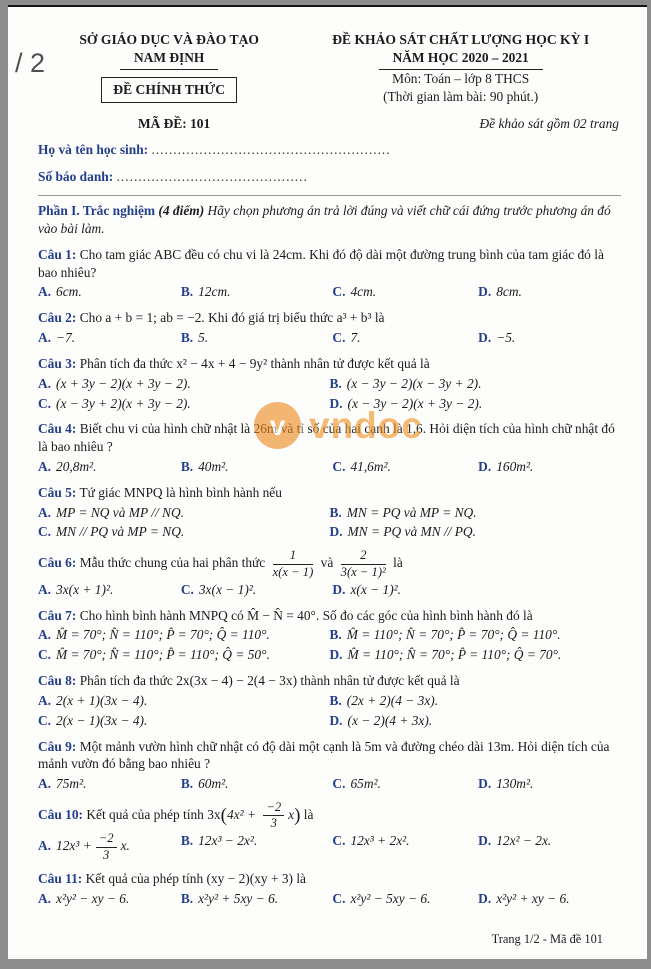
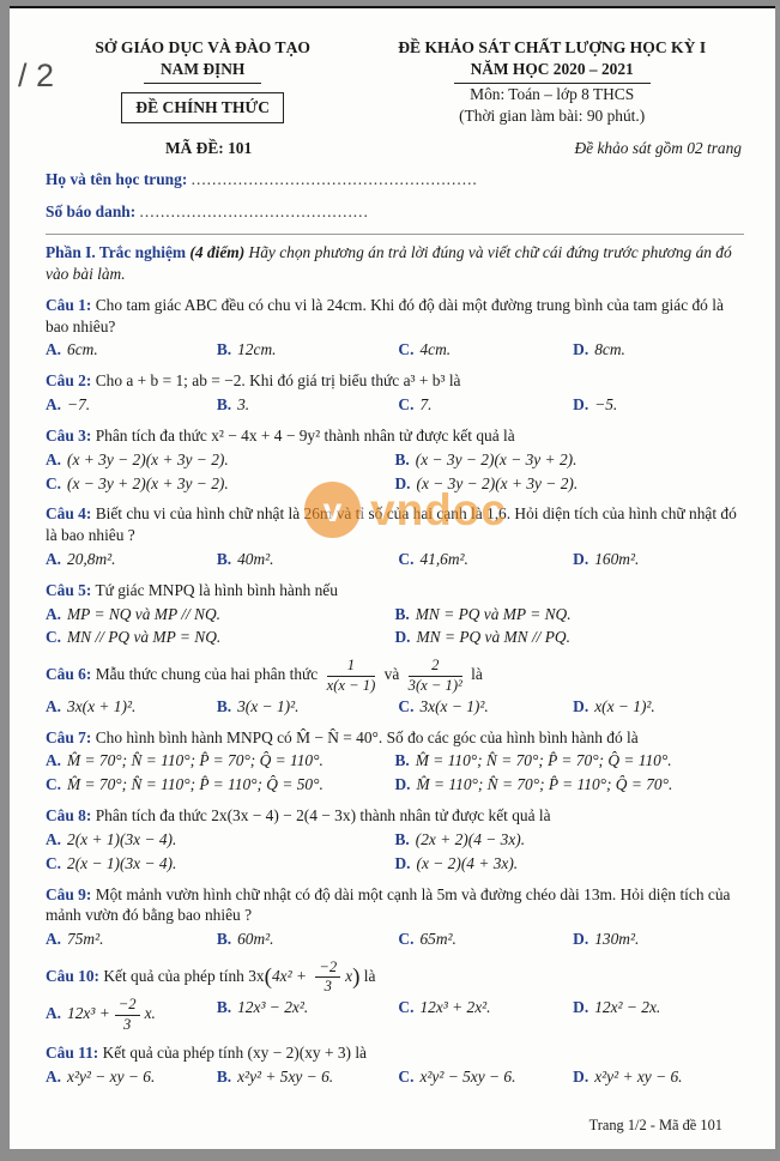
  / 2
  v
  vndoc
  SỞ GIÁO DỤC VÀ ĐÀO TẠO
  NAM ĐỊNH
  ĐỀ CHÍNH THỨC
  ĐỀ KHẢO SÁT CHẤT LƯỢNG HỌC KỲ I
  NĂM HỌC 2020 – 2021
  Môn: Toán – lớp 8 THCS
  (Thời gian làm bài: 90 phút.)
  MÃ ĐỀ: 101
  Đề khảo sát gồm 02 trang
- Họ và tên học sinh: .......................................................
+ Họ và tên học trung: .......................................................
  Số báo danh: ............................................
  Phần I. Trắc nghiệm (4 điểm) Hãy chọn phương án trả lời đúng và viết chữ cái đứng trước phương án đó vào bài làm.
  Câu 1: Cho tam giác ABC đều có chu vi là 24cm. Khi đó độ dài một đường trung bình của tam giác đó là bao nhiêu?
  A. 6cm.
  B. 12cm.
  C. 4cm.
  D. 8cm.
  Câu 2: Cho a + b = 1; ab = −2. Khi đó giá trị biểu thức a³ + b³ là
  A. −7.
- B. 5.
+ B. 3.
  C. 7.
  D. −5.
  Câu 3: Phân tích đa thức x² − 4x + 4 − 9y² thành nhân tử được kết quả là
  A. (x + 3y − 2)(x + 3y − 2).
  B. (x − 3y − 2)(x − 3y + 2).
  C. (x − 3y + 2)(x + 3y − 2).
  D. (x − 3y − 2)(x + 3y − 2).
  Câu 4: Biết chu vi của hình chữ nhật là 26m và tỉ số của hai cạnh là 1,6. Hỏi diện tích của hình chữ nhật đó là bao nhiêu ?
  A. 20,8m².
  B. 40m².
  C. 41,6m².
  D. 160m².
  Câu 5: Tứ giác MNPQ là hình bình hành nếu
  A. MP = NQ và MP // NQ.
  B. MN = PQ và MP = NQ.
  C. MN // PQ và MP = NQ.
  D. MN = PQ và MN // PQ.
  Câu 6: Mẫu thức chung của hai phân thức
  1
  x(x − 1)
  và
  2
  3(x − 1)²
  là
  A. 3x(x + 1)².
+ B. 3(x − 1)².
  C. 3x(x − 1)².
  D. x(x − 1)².
  Câu 7: Cho hình bình hành MNPQ có M̂ − N̂ = 40°. Số đo các góc của hình bình hành đó là
  A. M̂ = 70°; N̂ = 110°; P̂ = 70°; Q̂ = 110°.
  B. M̂ = 110°; N̂ = 70°; P̂ = 70°; Q̂ = 110°.
  C. M̂ = 70°; N̂ = 110°; P̂ = 110°; Q̂ = 50°.
  D. M̂ = 110°; N̂ = 70°; P̂ = 110°; Q̂ = 70°.
  Câu 8: Phân tích đa thức 2x(3x − 4) − 2(4 − 3x) thành nhân tử được kết quả là
  A. 2(x + 1)(3x − 4).
  B. (2x + 2)(4 − 3x).
  C. 2(x − 1)(3x − 4).
  D. (x − 2)(4 + 3x).
  Câu 9: Một mảnh vườn hình chữ nhật có độ dài một cạnh là 5m và đường chéo dài 13m. Hỏi diện tích của mảnh vườn đó bằng bao nhiêu ?
  A. 75m².
  B. 60m².
  C. 65m².
  D. 130m².
  Câu 10: Kết quả của phép tính 3x(4x² +
  −2
  3
  x) là
  A. 12x³ +
  −2
  3
  x.
  B. 12x³ − 2x².
  C. 12x³ + 2x².
  D. 12x² − 2x.
  Câu 11: Kết quả của phép tính (xy − 2)(xy + 3) là
  A. x²y² − xy − 6.
  B. x²y² + 5xy − 6.
  C. x²y² − 5xy − 6.
  D. x²y² + xy − 6.
  Trang 1/2 - Mã đề 101
